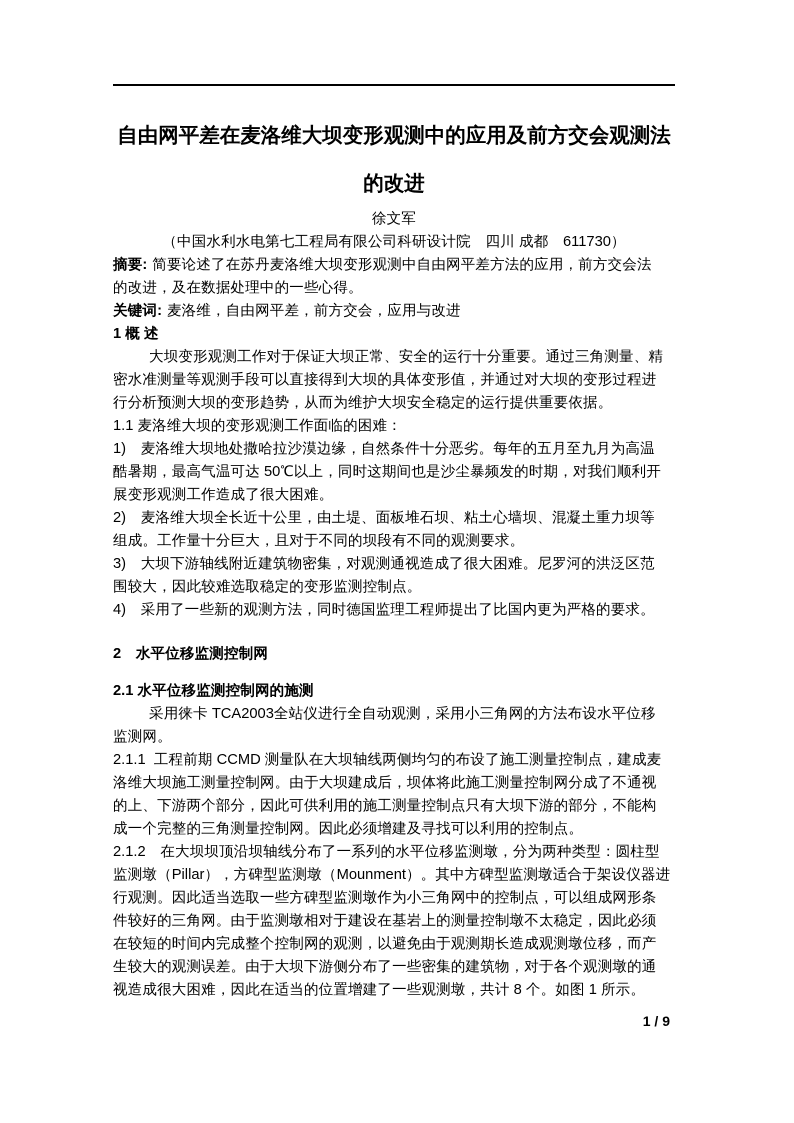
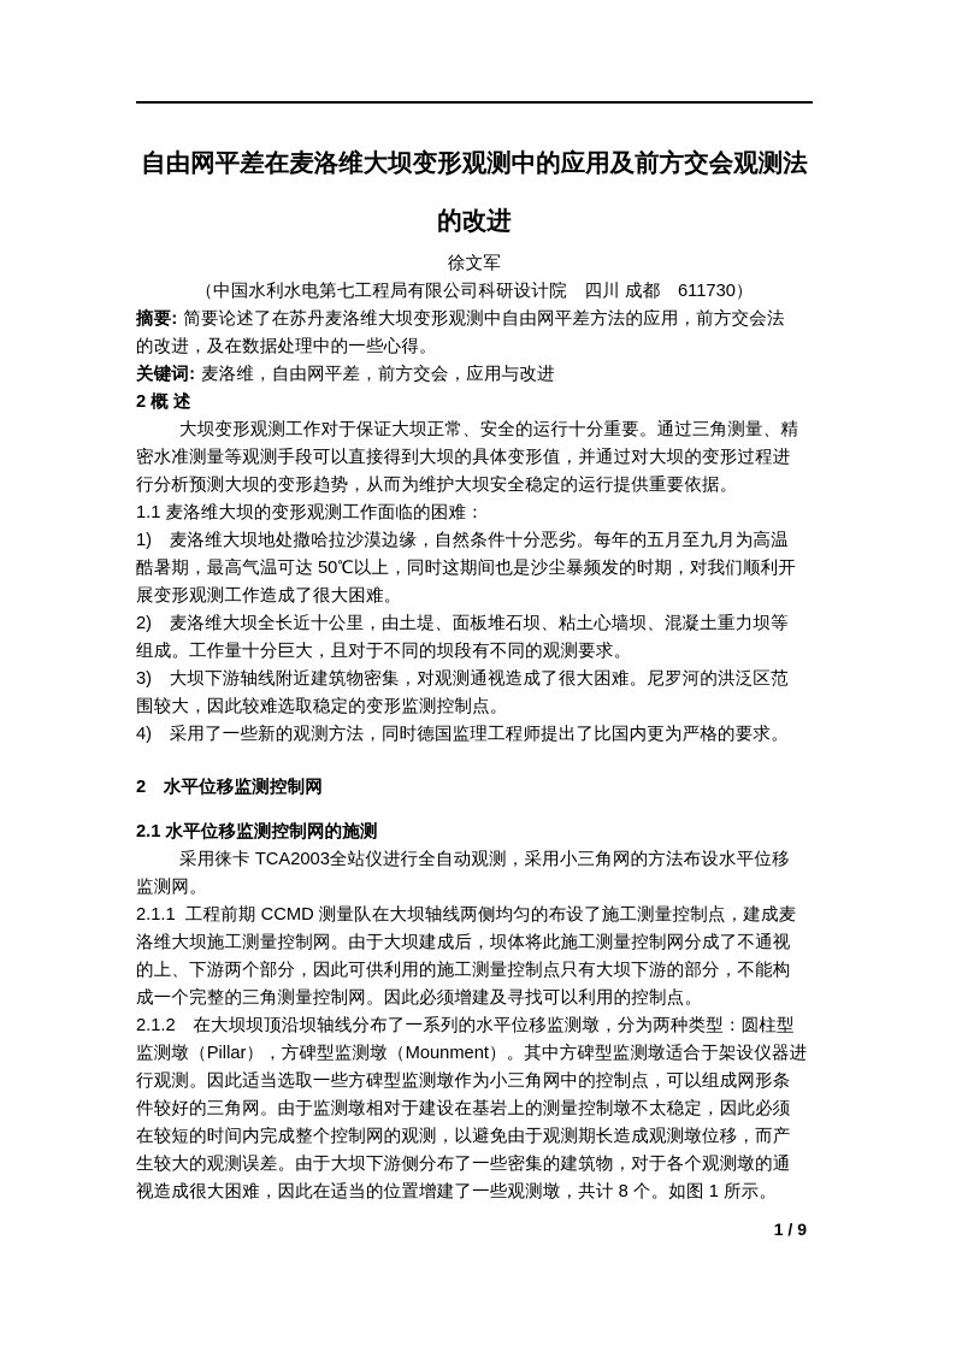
  自由网平差在麦洛维大坝变形观测中的应用及前方交会观测法
  的改进
  徐文军
  （中国水利水电第七工程局有限公司科研设计院 四川 成都 611730）
  摘要: 简要论述了在苏丹麦洛维大坝变形观测中自由网平差方法的应用，前方交会法
  的改进，及在数据处理中的一些心得。
  关键词: 麦洛维，自由网平差，前方交会，应用与改进
- 1 概 述
+ 2 概 述
  大坝变形观测工作对于保证大坝正常、安全的运行十分重要。通过三角测量、精
  密水准测量等观测手段可以直接得到大坝的具体变形值，并通过对大坝的变形过程进
  行分析预测大坝的变形趋势，从而为维护大坝安全稳定的运行提供重要依据。
  1.1 麦洛维大坝的变形观测工作面临的困难：
  1) 麦洛维大坝地处撒哈拉沙漠边缘，自然条件十分恶劣。每年的五月至九月为高温
  酷暑期，最高气温可达 50℃以上，同时这期间也是沙尘暴频发的时期，对我们顺利开
  展变形观测工作造成了很大困难。
  2) 麦洛维大坝全长近十公里，由土堤、面板堆石坝、粘土心墙坝、混凝土重力坝等
  组成。工作量十分巨大，且对于不同的坝段有不同的观测要求。
  3) 大坝下游轴线附近建筑物密集，对观测通视造成了很大困难。尼罗河的洪泛区范
  围较大，因此较难选取稳定的变形监测控制点。
  4) 采用了一些新的观测方法，同时德国监理工程师提出了比国内更为严格的要求。
  2 水平位移监测控制网
  2.1 水平位移监测控制网的施测
  采用徕卡 TCA2003全站仪进行全自动观测，采用小三角网的方法布设水平位移
  监测网。
  2.1.1 工程前期 CCMD 测量队在大坝轴线两侧均匀的布设了施工测量控制点，建成麦
  洛维大坝施工测量控制网。由于大坝建成后，坝体将此施工测量控制网分成了不通视
  的上、下游两个部分，因此可供利用的施工测量控制点只有大坝下游的部分，不能构
  成一个完整的三角测量控制网。因此必须增建及寻找可以利用的控制点。
  2.1.2 在大坝坝顶沿坝轴线分布了一系列的水平位移监测墩，分为两种类型：圆柱型
  监测墩（Pillar），方碑型监测墩（Mounment）。其中方碑型监测墩适合于架设仪器进
  行观测。因此适当选取一些方碑型监测墩作为小三角网中的控制点，可以组成网形条
  件较好的三角网。由于监测墩相对于建设在基岩上的测量控制墩不太稳定，因此必须
  在较短的时间内完成整个控制网的观测，以避免由于观测期长造成观测墩位移，而产
  生较大的观测误差。由于大坝下游侧分布了一些密集的建筑物，对于各个观测墩的通
  视造成很大困难，因此在适当的位置增建了一些观测墩，共计 8 个。如图 1 所示。
  1 / 9
